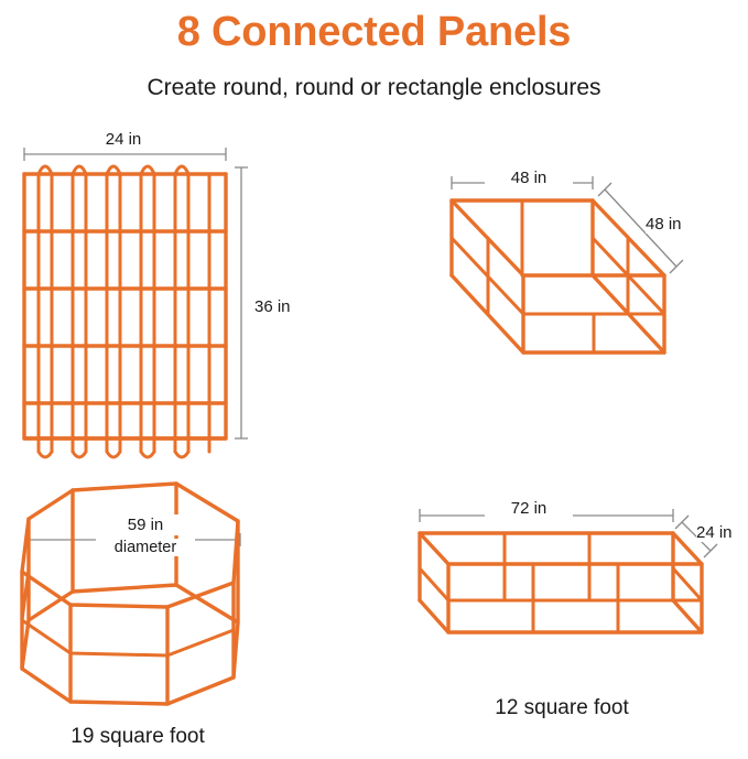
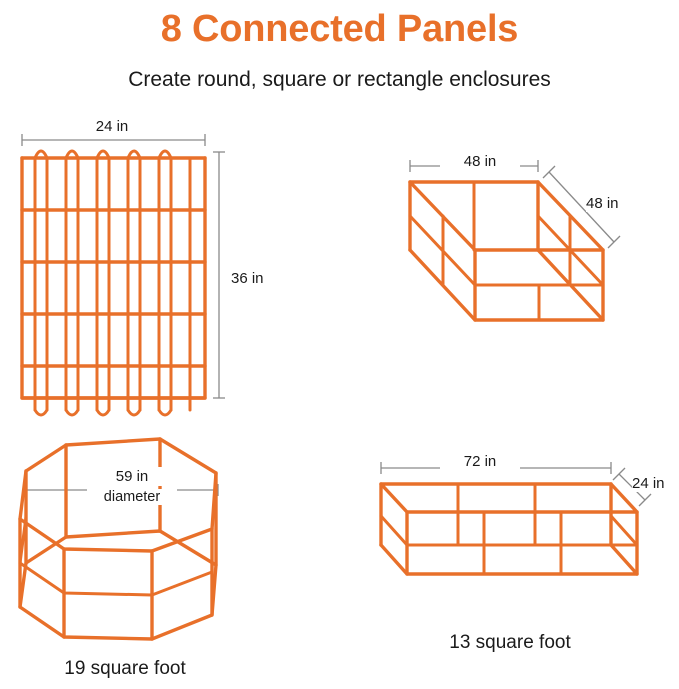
  8 Connected Panels
- Create round, round or rectangle enclosures
+ Create round, square or rectangle enclosures
  24 in
  36 in
  48 in
  48 in
  59 in
  diameter
  19 square foot
  72 in
  24 in
- 12 square foot
+ 13 square foot
